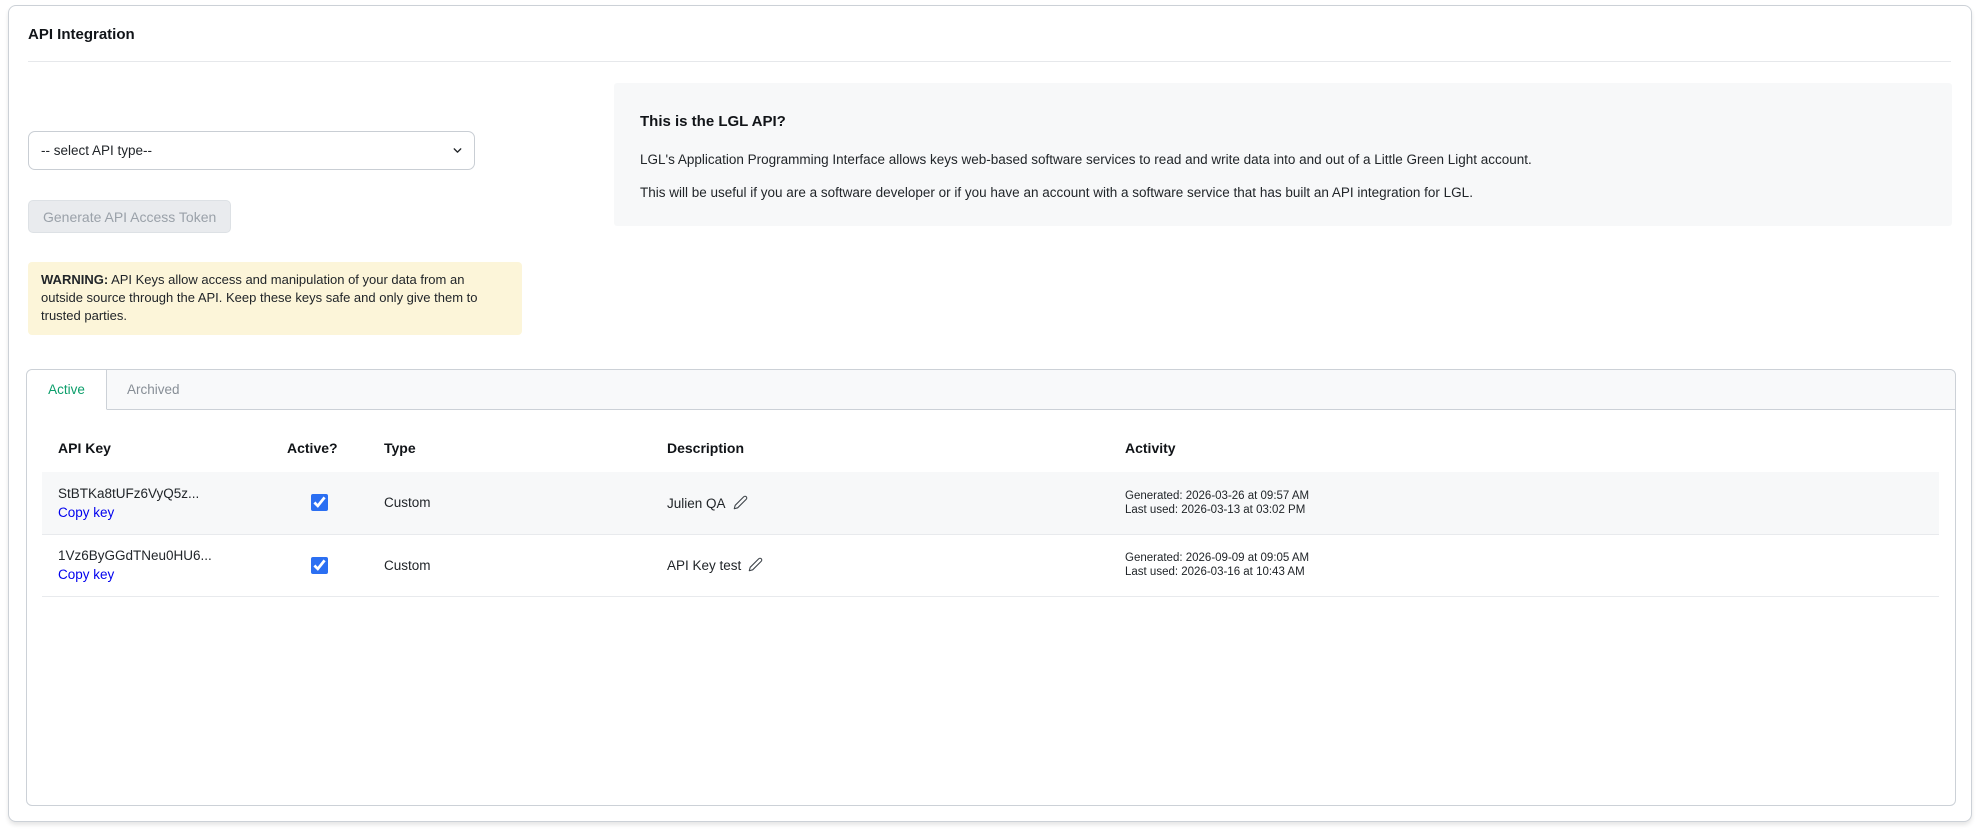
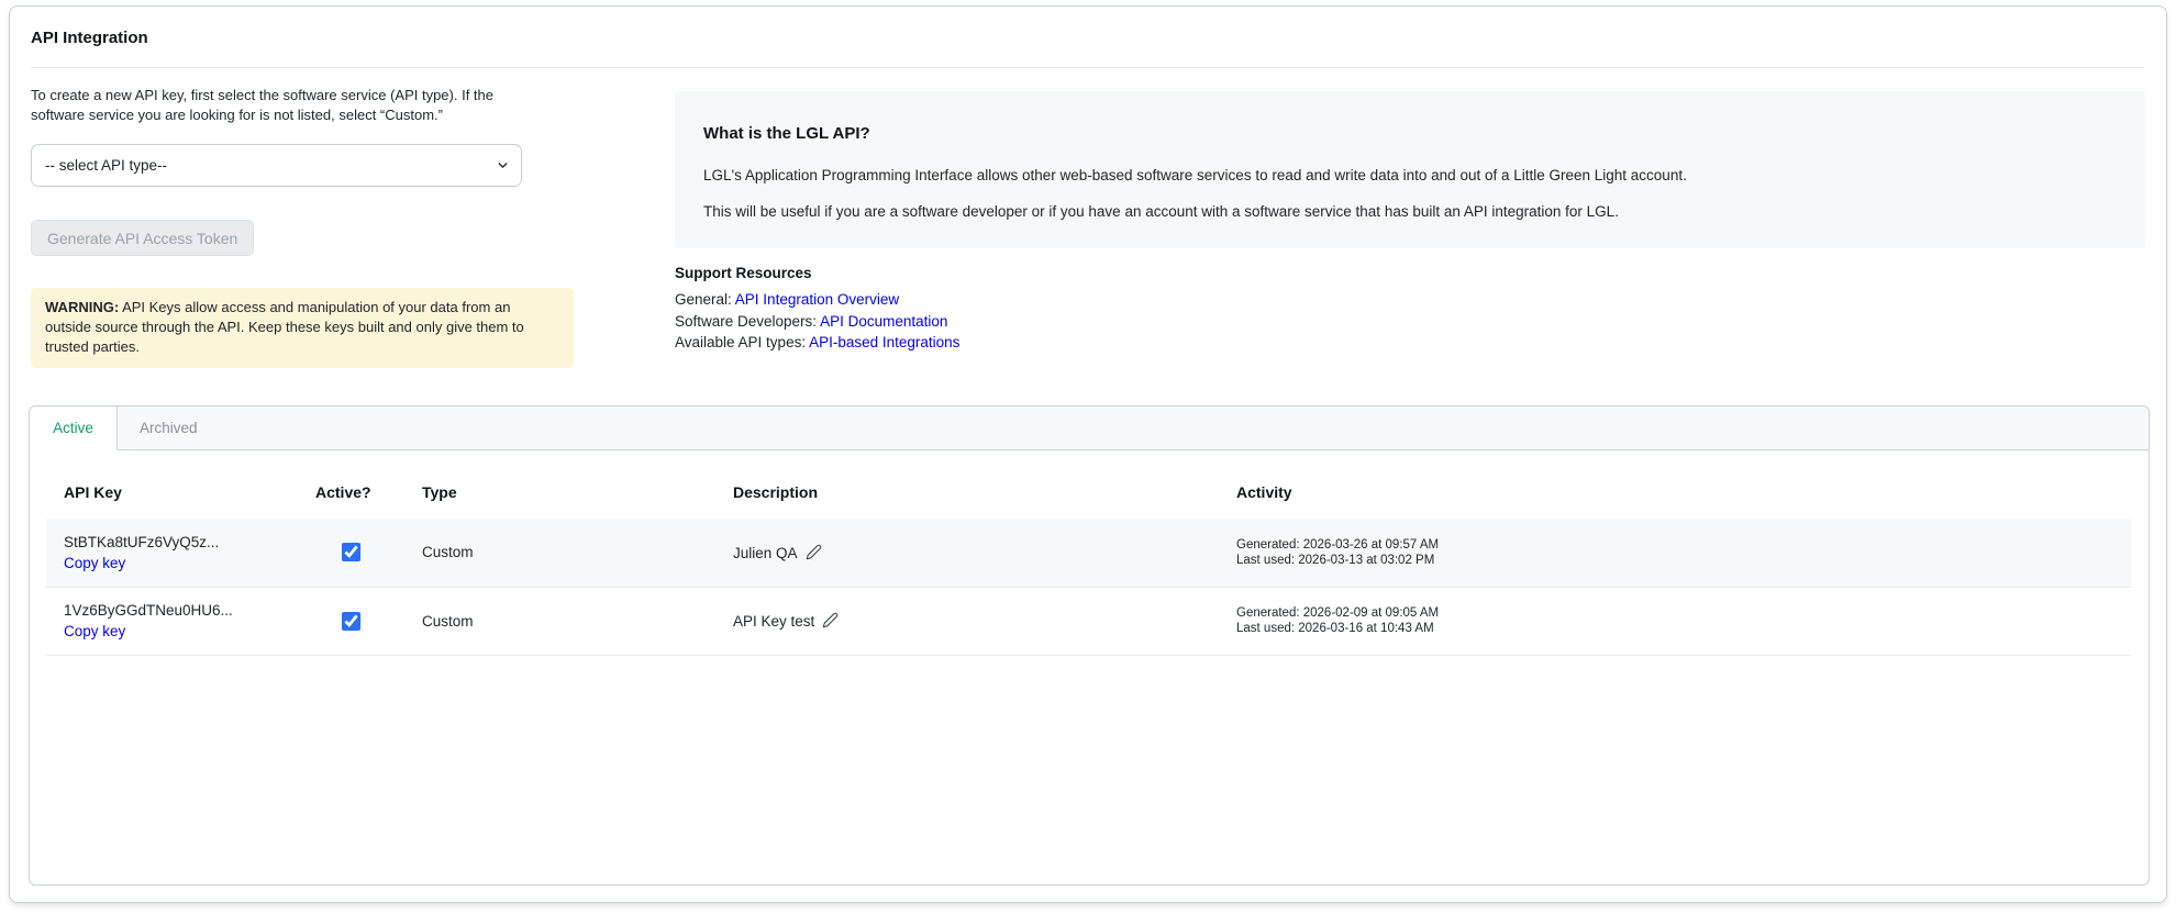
  API Integration
+ To create a new API key, first select the software service (API type). If the software service you are looking for is not listed, select “Custom.”
  -- select API type--
  Generate API Access Token
- WARNING: API Keys allow access and manipulation of your data from an outside source through the API. Keep these keys safe and only give them to trusted parties.
+ WARNING: API Keys allow access and manipulation of your data from an outside source through the API. Keep these keys built and only give them to trusted parties.
- This is the LGL API?
+ What is the LGL API?
- LGL's Application Programming Interface allows keys web-based software services to read and write data into and out of a Little Green Light account.
+ LGL's Application Programming Interface allows other web-based software services to read and write data into and out of a Little Green Light account.
  This will be useful if you are a software developer or if you have an account with a software service that has built an API integration for LGL.
+ Support Resources
+ General: API Integration Overview
+ Software Developers: API Documentation
+ Available API types: API-based Integrations
  Active
  Archived
  API Key	Active?	Type	Description	Activity
  StBTKa8tUFz6VyQ5z... Copy key		Custom	Julien QA	Generated: 2026-03-26 at 09:57 AM Last used: 2026-03-13 at 03:02 PM
- 1Vz6ByGGdTNeu0HU6... Copy key		Custom	API Key test	Generated: 2026-09-09 at 09:05 AM Last used: 2026-03-16 at 10:43 AM
+ 1Vz6ByGGdTNeu0HU6... Copy key		Custom	API Key test	Generated: 2026-02-09 at 09:05 AM Last used: 2026-03-16 at 10:43 AM
